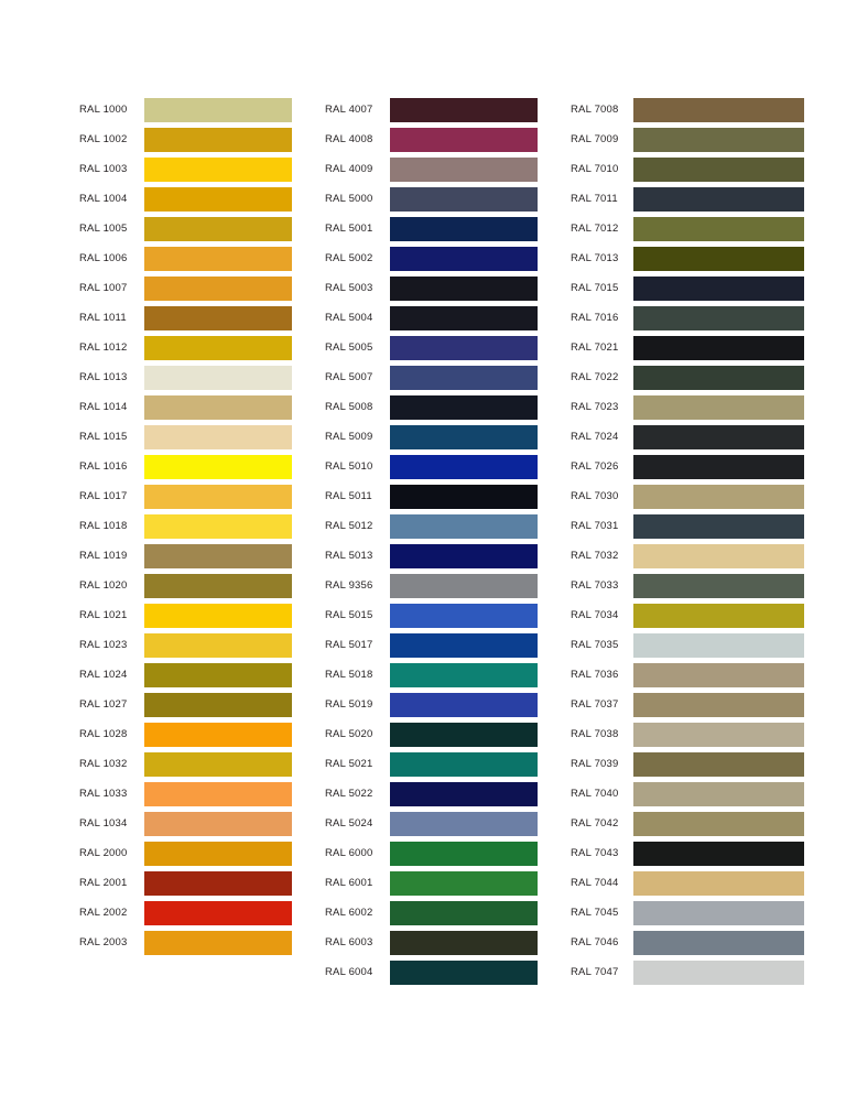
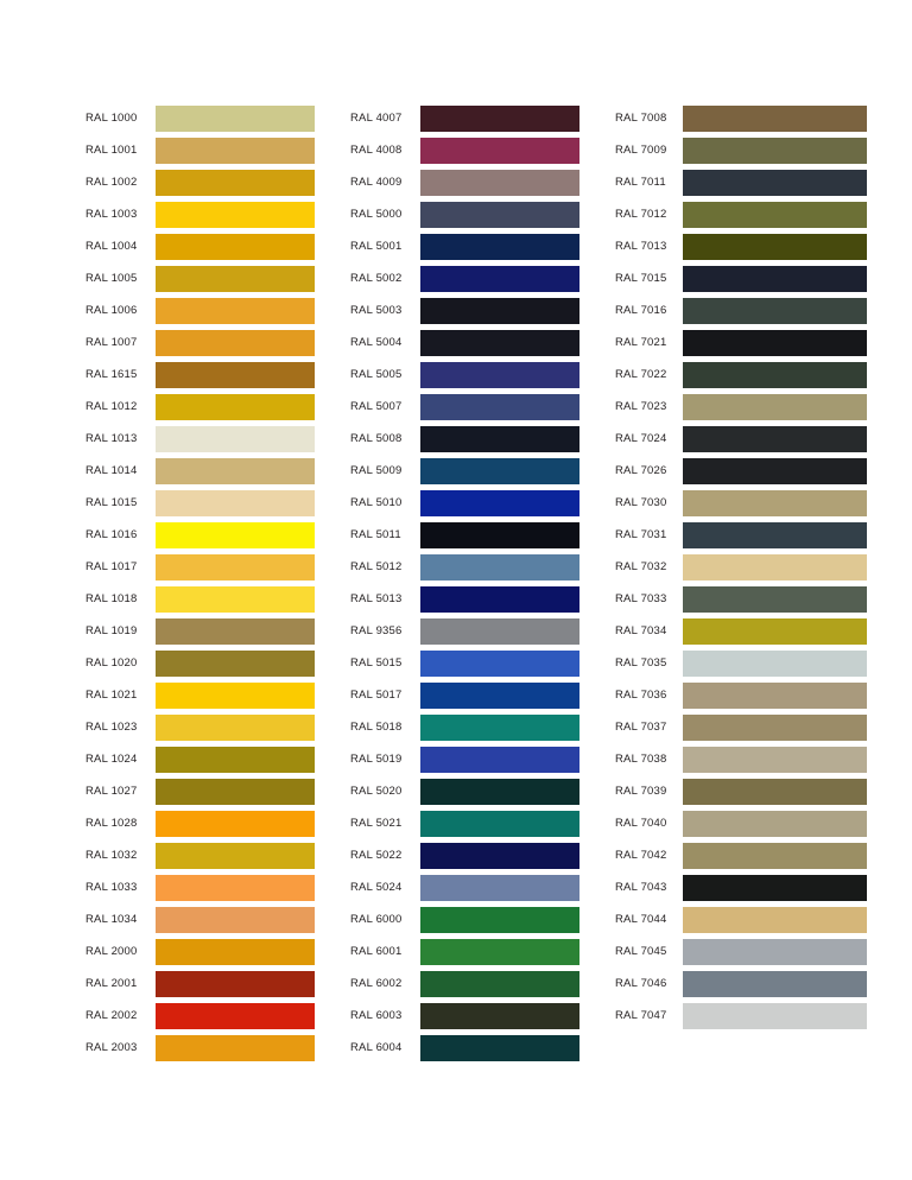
  RAL 1000
+ RAL 1001
  RAL 1002
  RAL 1003
  RAL 1004
  RAL 1005
  RAL 1006
  RAL 1007
- RAL 1011
+ RAL 1615
  RAL 1012
  RAL 1013
  RAL 1014
  RAL 1015
  RAL 1016
  RAL 1017
  RAL 1018
  RAL 1019
  RAL 1020
  RAL 1021
  RAL 1023
  RAL 1024
  RAL 1027
  RAL 1028
  RAL 1032
  RAL 1033
  RAL 1034
  RAL 2000
  RAL 2001
  RAL 2002
  RAL 2003
  RAL 4007
  RAL 4008
  RAL 4009
  RAL 5000
  RAL 5001
  RAL 5002
  RAL 5003
  RAL 5004
  RAL 5005
  RAL 5007
  RAL 5008
  RAL 5009
  RAL 5010
  RAL 5011
  RAL 5012
  RAL 5013
  RAL 9356
  RAL 5015
  RAL 5017
  RAL 5018
  RAL 5019
  RAL 5020
  RAL 5021
  RAL 5022
  RAL 5024
  RAL 6000
  RAL 6001
  RAL 6002
  RAL 6003
  RAL 6004
  RAL 7008
  RAL 7009
- RAL 7010
  RAL 7011
  RAL 7012
  RAL 7013
  RAL 7015
  RAL 7016
  RAL 7021
  RAL 7022
  RAL 7023
  RAL 7024
  RAL 7026
  RAL 7030
  RAL 7031
  RAL 7032
  RAL 7033
  RAL 7034
  RAL 7035
  RAL 7036
  RAL 7037
  RAL 7038
  RAL 7039
  RAL 7040
  RAL 7042
  RAL 7043
  RAL 7044
  RAL 7045
  RAL 7046
  RAL 7047
